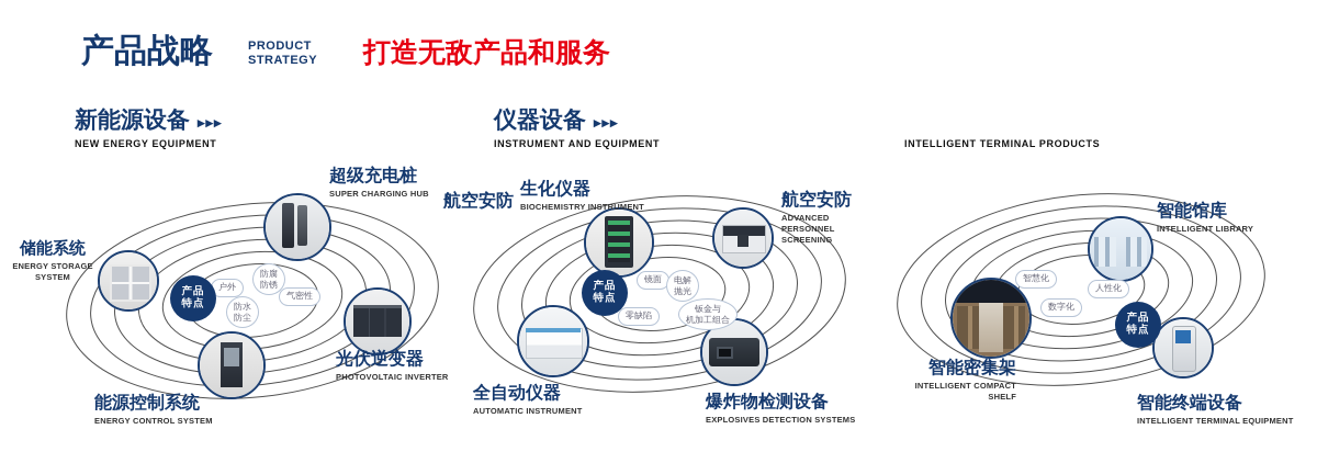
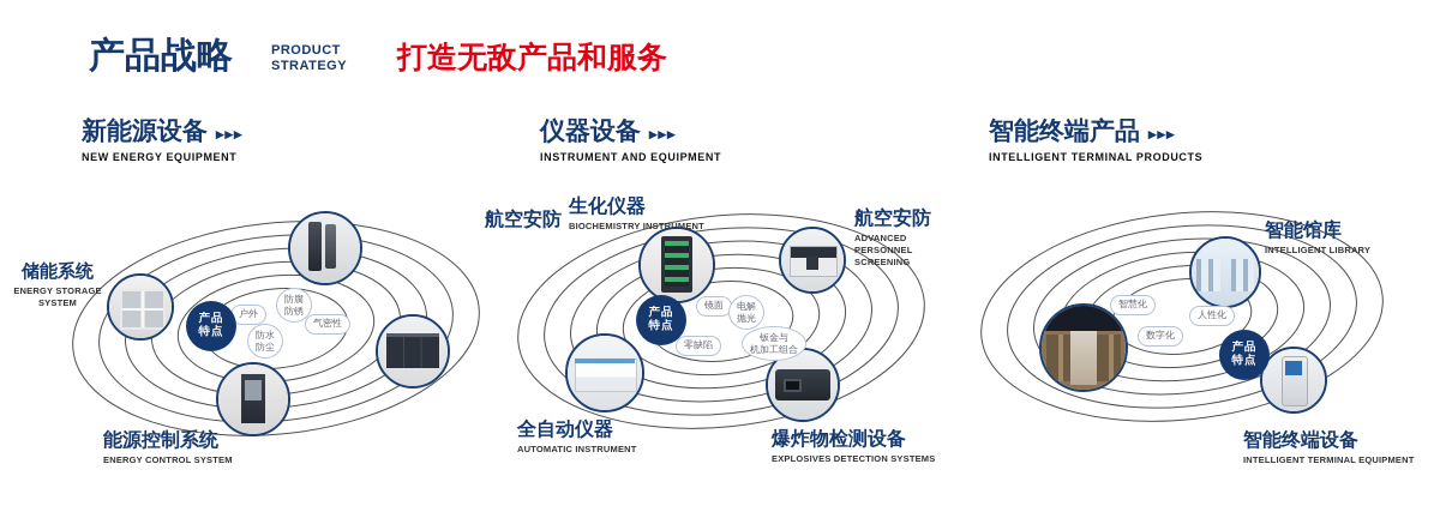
  产品战略
  PRODUCT
  STRATEGY
  打造无敌产品和服务
  新能源设备 ▸▸▸
  NEW ENERGY EQUIPMENT
  储能系统
  ENERGY STORAGE SYSTEM
- 超级充电桩
- SUPER CHARGING HUB
- 光伏逆变器
- PHOTOVOLTAIC INVERTER
  能源控制系统
  ENERGY CONTROL SYSTEM
  产品
  特点
  户外
  防腐
  防锈
  气密性
  防水
  防尘
  仪器设备 ▸▸▸
  INSTRUMENT AND EQUIPMENT
  航空安防
  生化仪器
  BIOCHEMISTRY INSTRUMENT
  航空安防
  ADVANCED PERSONNEL SCREENING
  全自动仪器
  AUTOMATIC INSTRUMENT
  爆炸物检测设备
  EXPLOSIVES DETECTION SYSTEMS
  产品
  特点
  镜面
  电解
  抛光
  零缺陷
  钣金与
  机加工组合
+ 智能终端产品 ▸▸▸
  INTELLIGENT TERMINAL PRODUCTS
  智能馆库
  INTELLIGENT LIBRARY
- 智能密集架
- INTELLIGENT COMPACT SHELF
  智能终端设备
  INTELLIGENT TERMINAL EQUIPMENT
  产品
  特点
  智慧化
  人性化
  数字化
